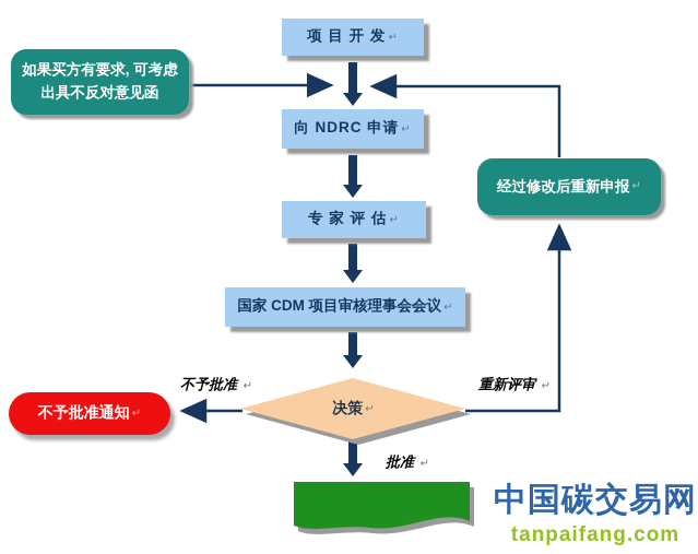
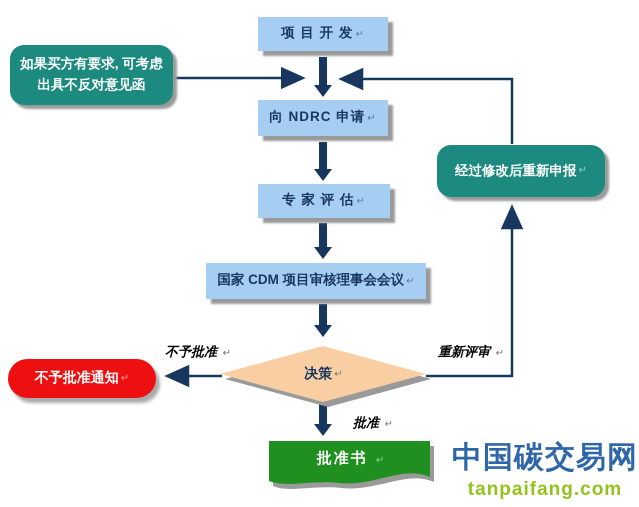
  项 目 开 发
  ↵
  如果买方有要求, 可考虑出具不反对意见函
  向 NDRC 申请
  ↵
  经过修改后重新申报
  ↵
  专 家 评 估
  ↵
  国家 CDM 项目审核理事会会议
  ↵
  决策
  ↵
  不予批准通知
  ↵
  不予批准 ↵
  重新评审 ↵
  批准 ↵
+ 批准书 ↵
  中国碳交易网
  tanpaifang.com
